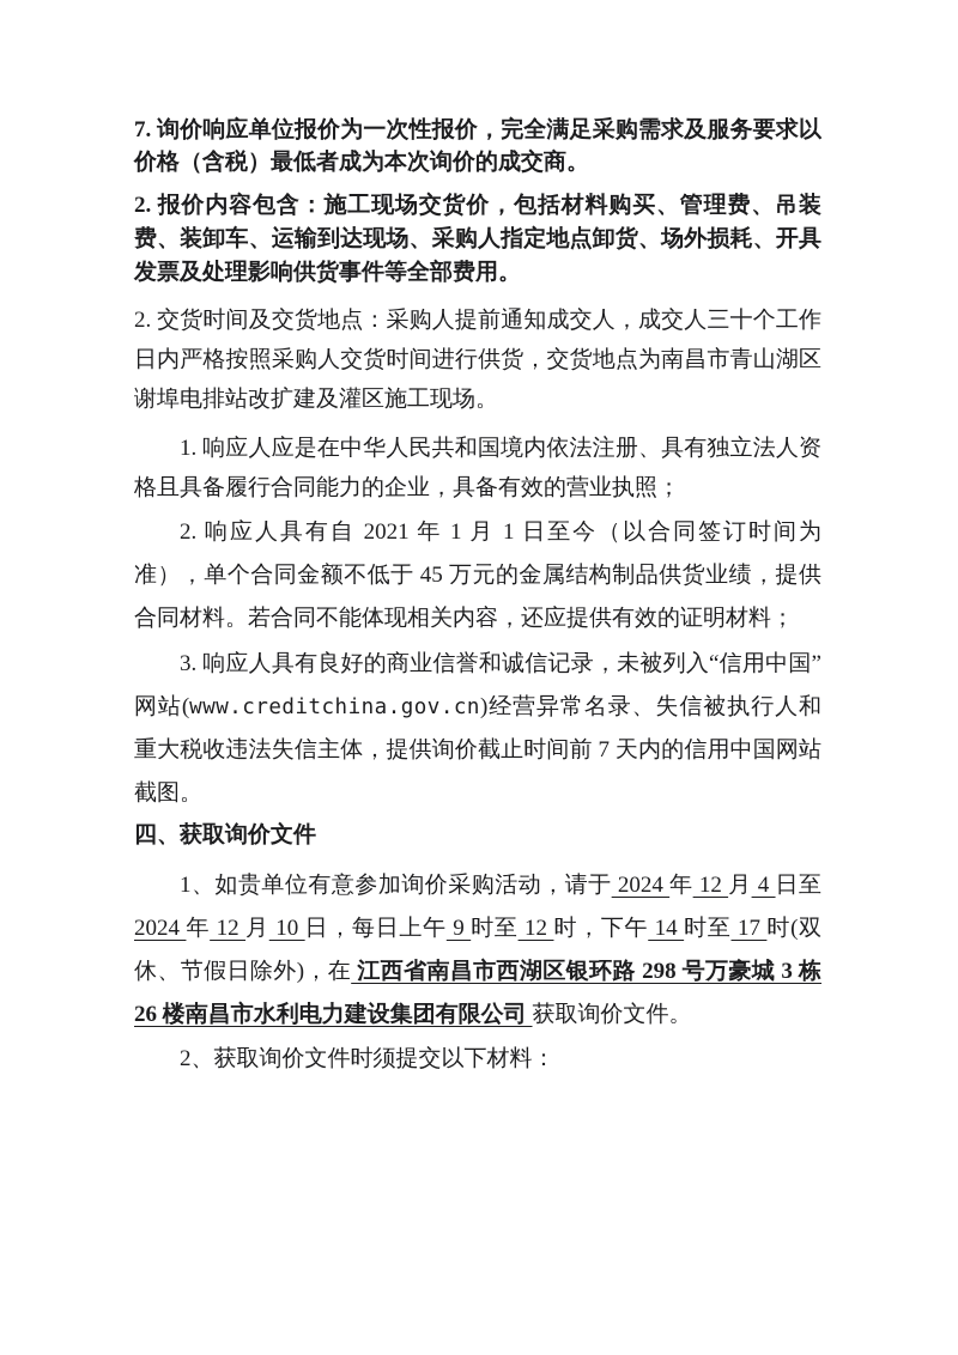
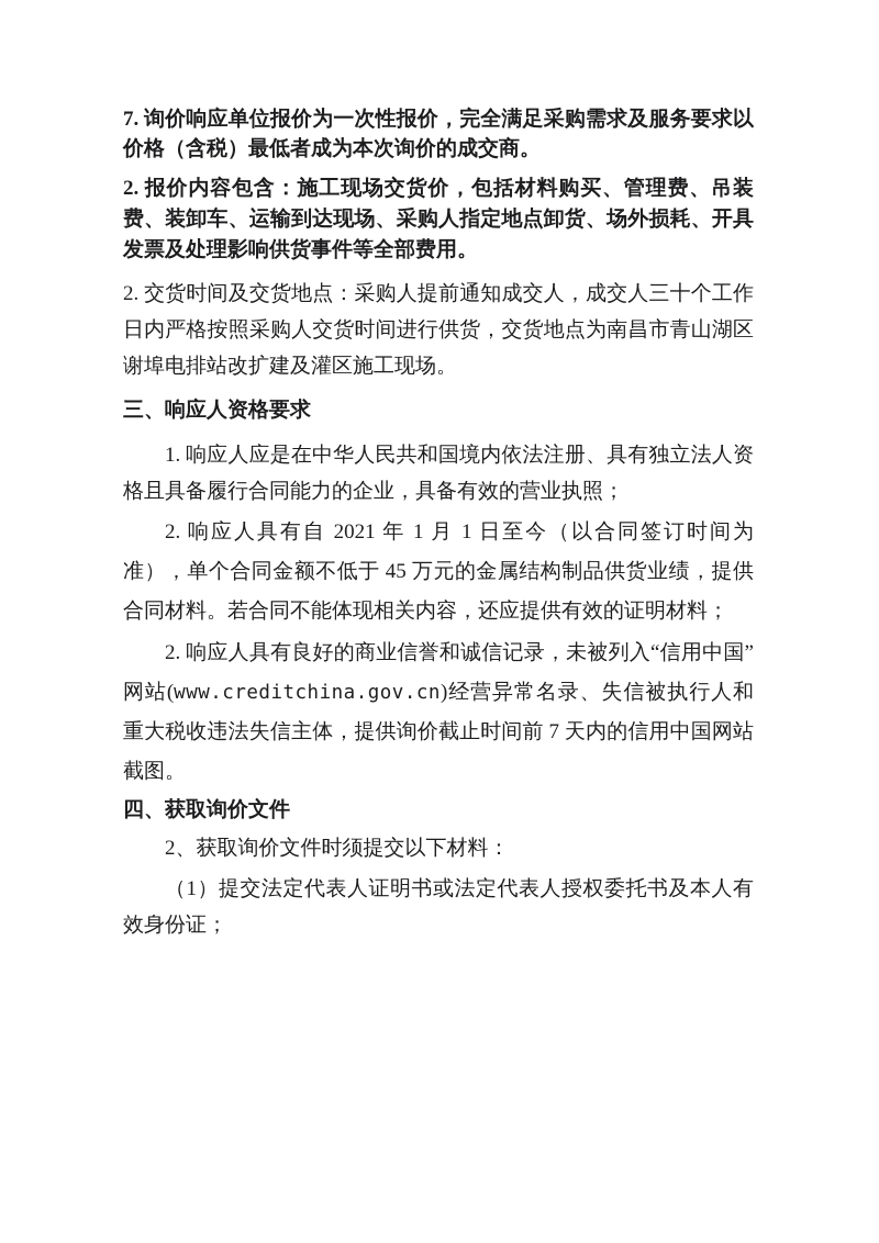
  7. 询价响应单位报价为一次性报价，完全满足采购需求及服务要求以价格（含税）最低者成为本次询价的成交商。
  2. 报价内容包含：施工现场交货价，包括材料购买、管理费、吊装费、装卸车、运输到达现场、采购人指定地点卸货、场外损耗、开具发票及处理影响供货事件等全部费用。
  2. 交货时间及交货地点：采购人提前通知成交人，成交人三十个工作日内严格按照采购人交货时间进行供货，交货地点为南昌市青山湖区谢埠电排站改扩建及灌区施工现场。
+ 三、响应人资格要求
  1. 响应人应是在中华人民共和国境内依法注册、具有独立法人资格且具备履行合同能力的企业，具备有效的营业执照；
  2. 响应人具有自 2021 年 1 月 1 日至今（以合同签订时间为准），单个合同金额不低于 45 万元的金属结构制品供货业绩，提供合同材料。若合同不能体现相关内容，还应提供有效的证明材料；
- 3. 响应人具有良好的商业信誉和诚信记录，未被列入“信用中国”网站(www.creditchina.gov.cn)经营异常名录、失信被执行人和重大税收违法失信主体，提供询价截止时间前 7 天内的信用中国网站截图。
+ 2. 响应人具有良好的商业信誉和诚信记录，未被列入“信用中国”网站(www.creditchina.gov.cn)经营异常名录、失信被执行人和重大税收违法失信主体，提供询价截止时间前 7 天内的信用中国网站截图。
  四、获取询价文件
- 1、如贵单位有意参加询价采购活动，请于 2024 年 12 月 4 日至 2024 年 12 月 10 日，每日上午 9 时至 12 时，下午 14 时至 17 时(双休、节假日除外)，在 江西省南昌市西湖区银环路 298 号万豪城 3 栋 26 楼南昌市水利电力建设集团有限公司 获取询价文件。
  2、获取询价文件时须提交以下材料：
+ （1）提交法定代表人证明书或法定代表人授权委托书及本人有效身份证；
